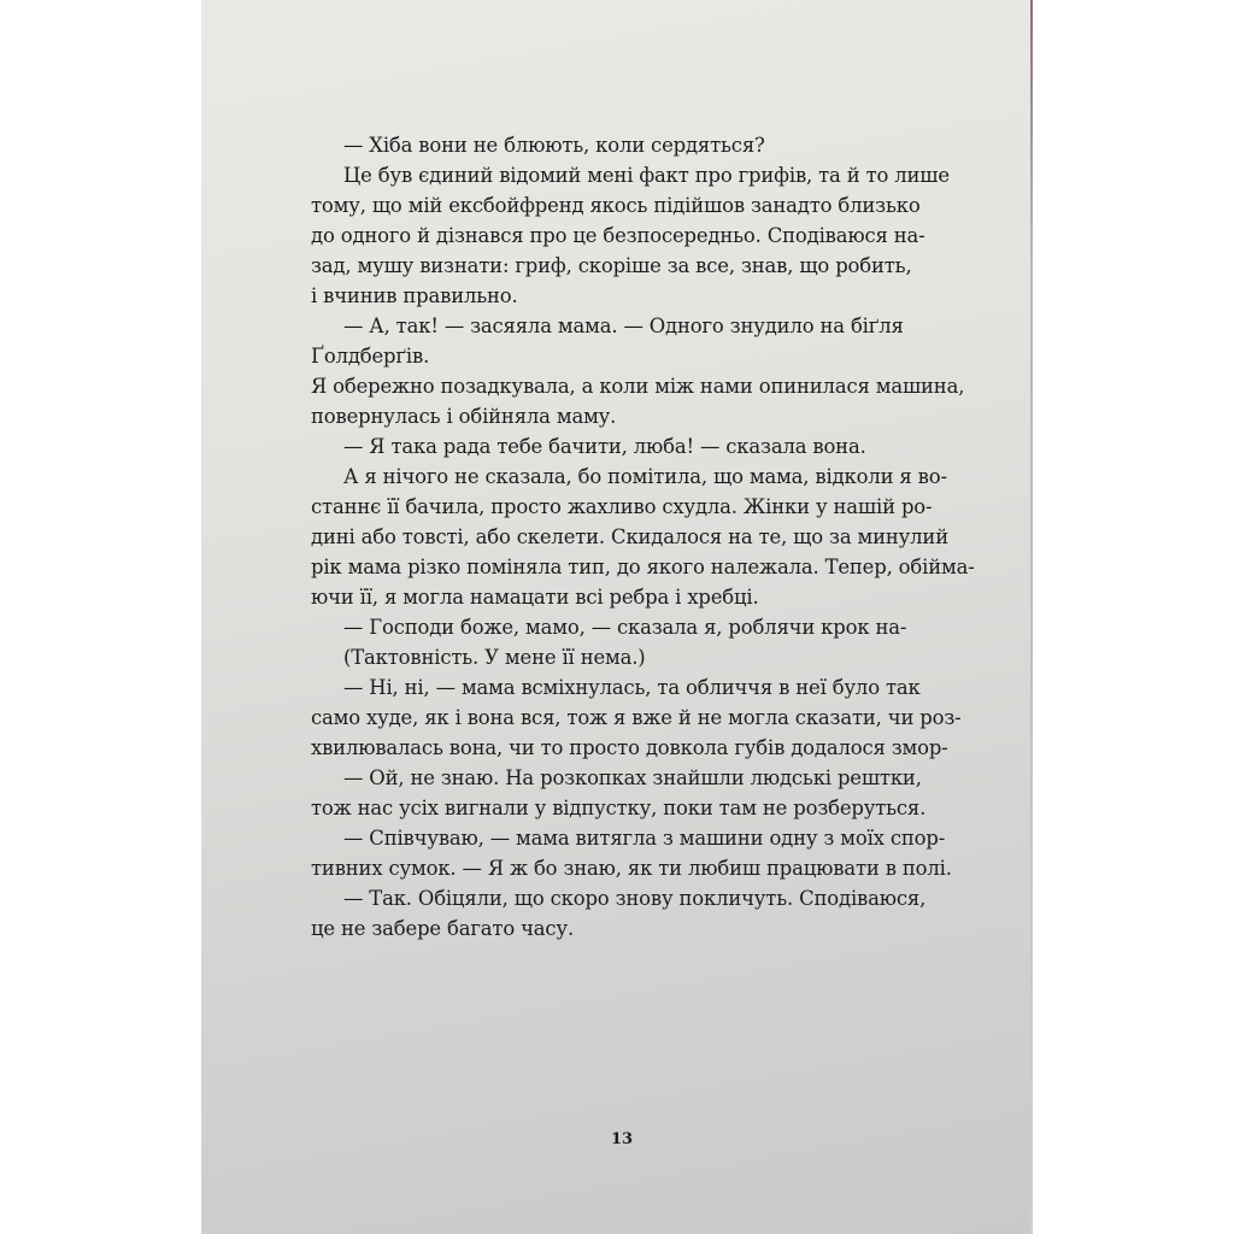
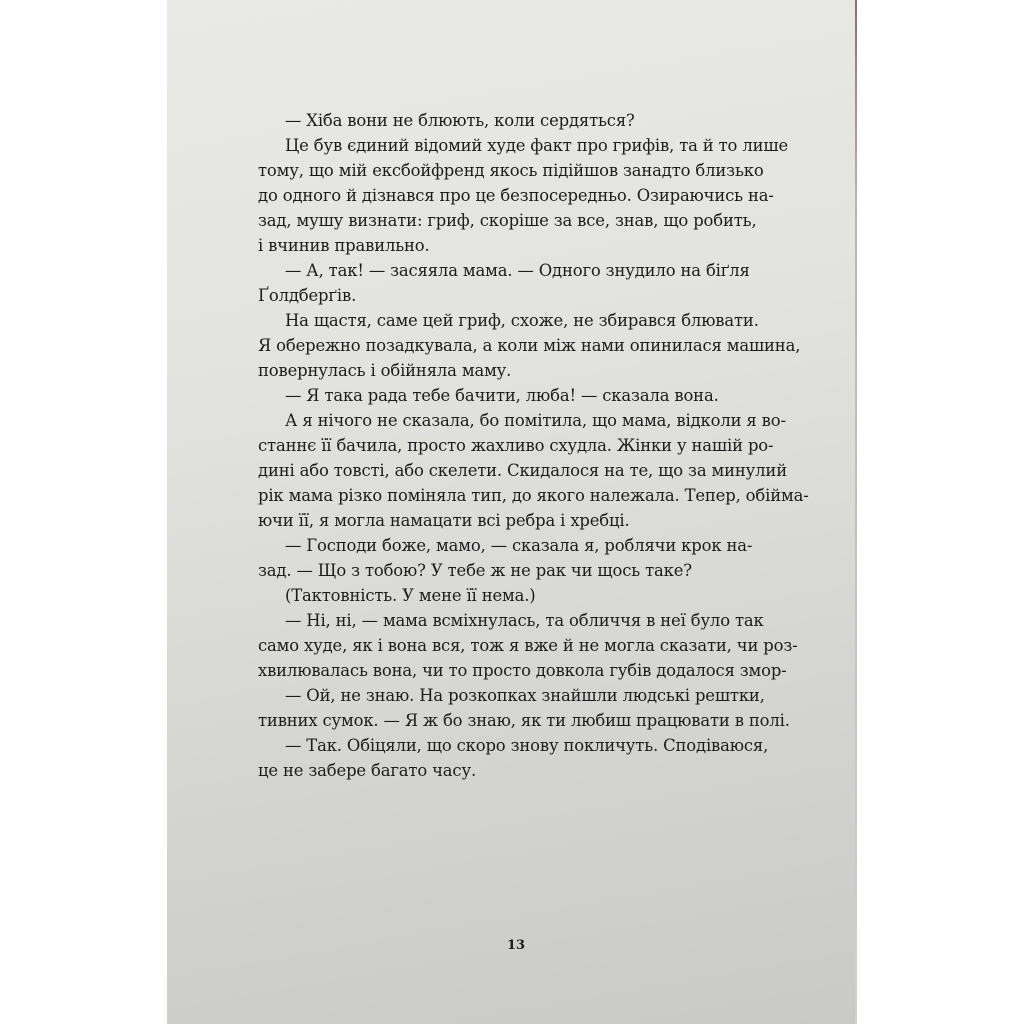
  — Хіба вони не блюють, коли сердяться?
- Це був єдиний відомий мені факт про грифів, та й то лише
+ Це був єдиний відомий худе факт про грифів, та й то лише
  тому, що мій ексбойфренд якось підійшов занадто близько
- до одного й дізнався про це безпосередньо. Сподіваюся на-
+ до одного й дізнався про це безпосередньо. Озираючись на-
  зад, мушу визнати: гриф, скоріше за все, знав, що робить,
  і вчинив правильно.
  — А, так! — засяяла мама. — Одного знудило на біґля
  Ґолдберґів.
+ На щастя, саме цей гриф, схоже, не збирався блювати.
  Я обережно позадкувала, а коли між нами опинилася машина,
  повернулась і обійняла маму.
  — Я така рада тебе бачити, люба! — сказала вона.
  А я нічого не сказала, бо помітила, що мама, відколи я во-
  станнє її бачила, просто жахливо схудла. Жінки у нашій ро-
  дині або товсті, або скелети. Скидалося на те, що за минулий
  рік мама різко поміняла тип, до якого належала. Тепер, обійма-
  ючи її, я могла намацати всі ребра і хребці.
  — Господи боже, мамо, — сказала я, роблячи крок на-
+ зад. — Що з тобою? У тебе ж не рак чи щось таке?
  (Тактовність. У мене її нема.)
  — Ні, ні, — мама всміхнулась, та обличчя в неї було так
  само худе, як і вона вся, тож я вже й не могла сказати, чи роз-
  хвилювалась вона, чи то просто довкола губів додалося змор-
  — Ой, не знаю. На розкопках знайшли людські рештки,
- тож нас усіх вигнали у відпустку, поки там не розберуться.
- — Співчуваю, — мама витягла з машини одну з моїх спор-
  тивних сумок. — Я ж бо знаю, як ти любиш працювати в полі.
  — Так. Обіцяли, що скоро знову покличуть. Сподіваюся,
  це не забере багато часу.
  13
